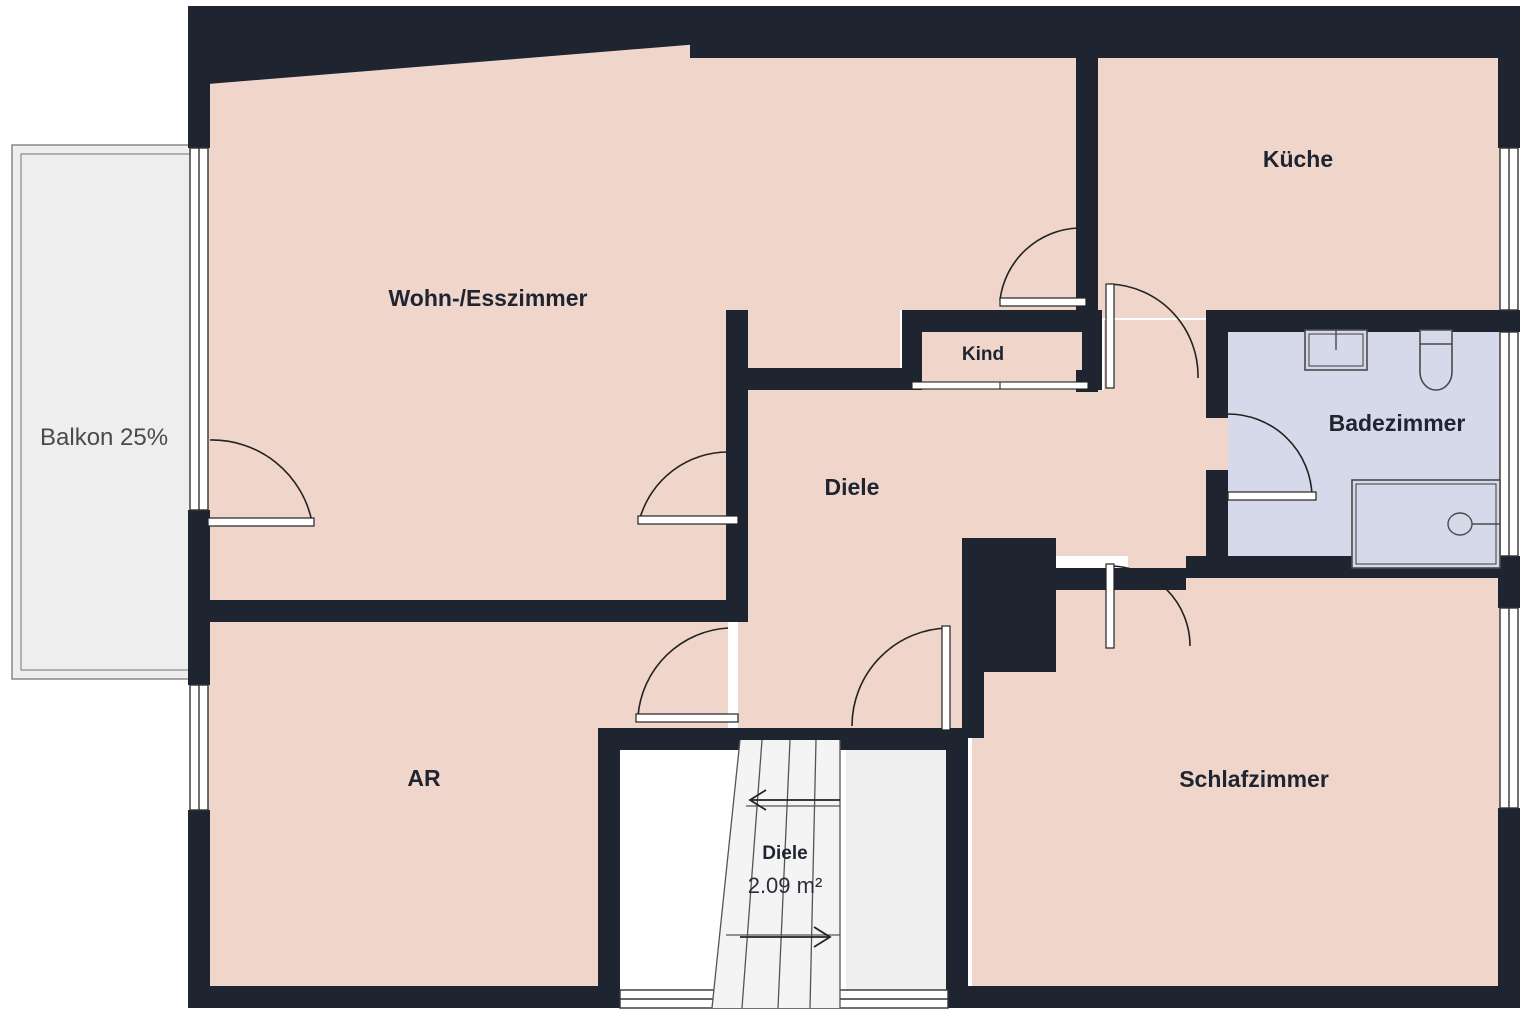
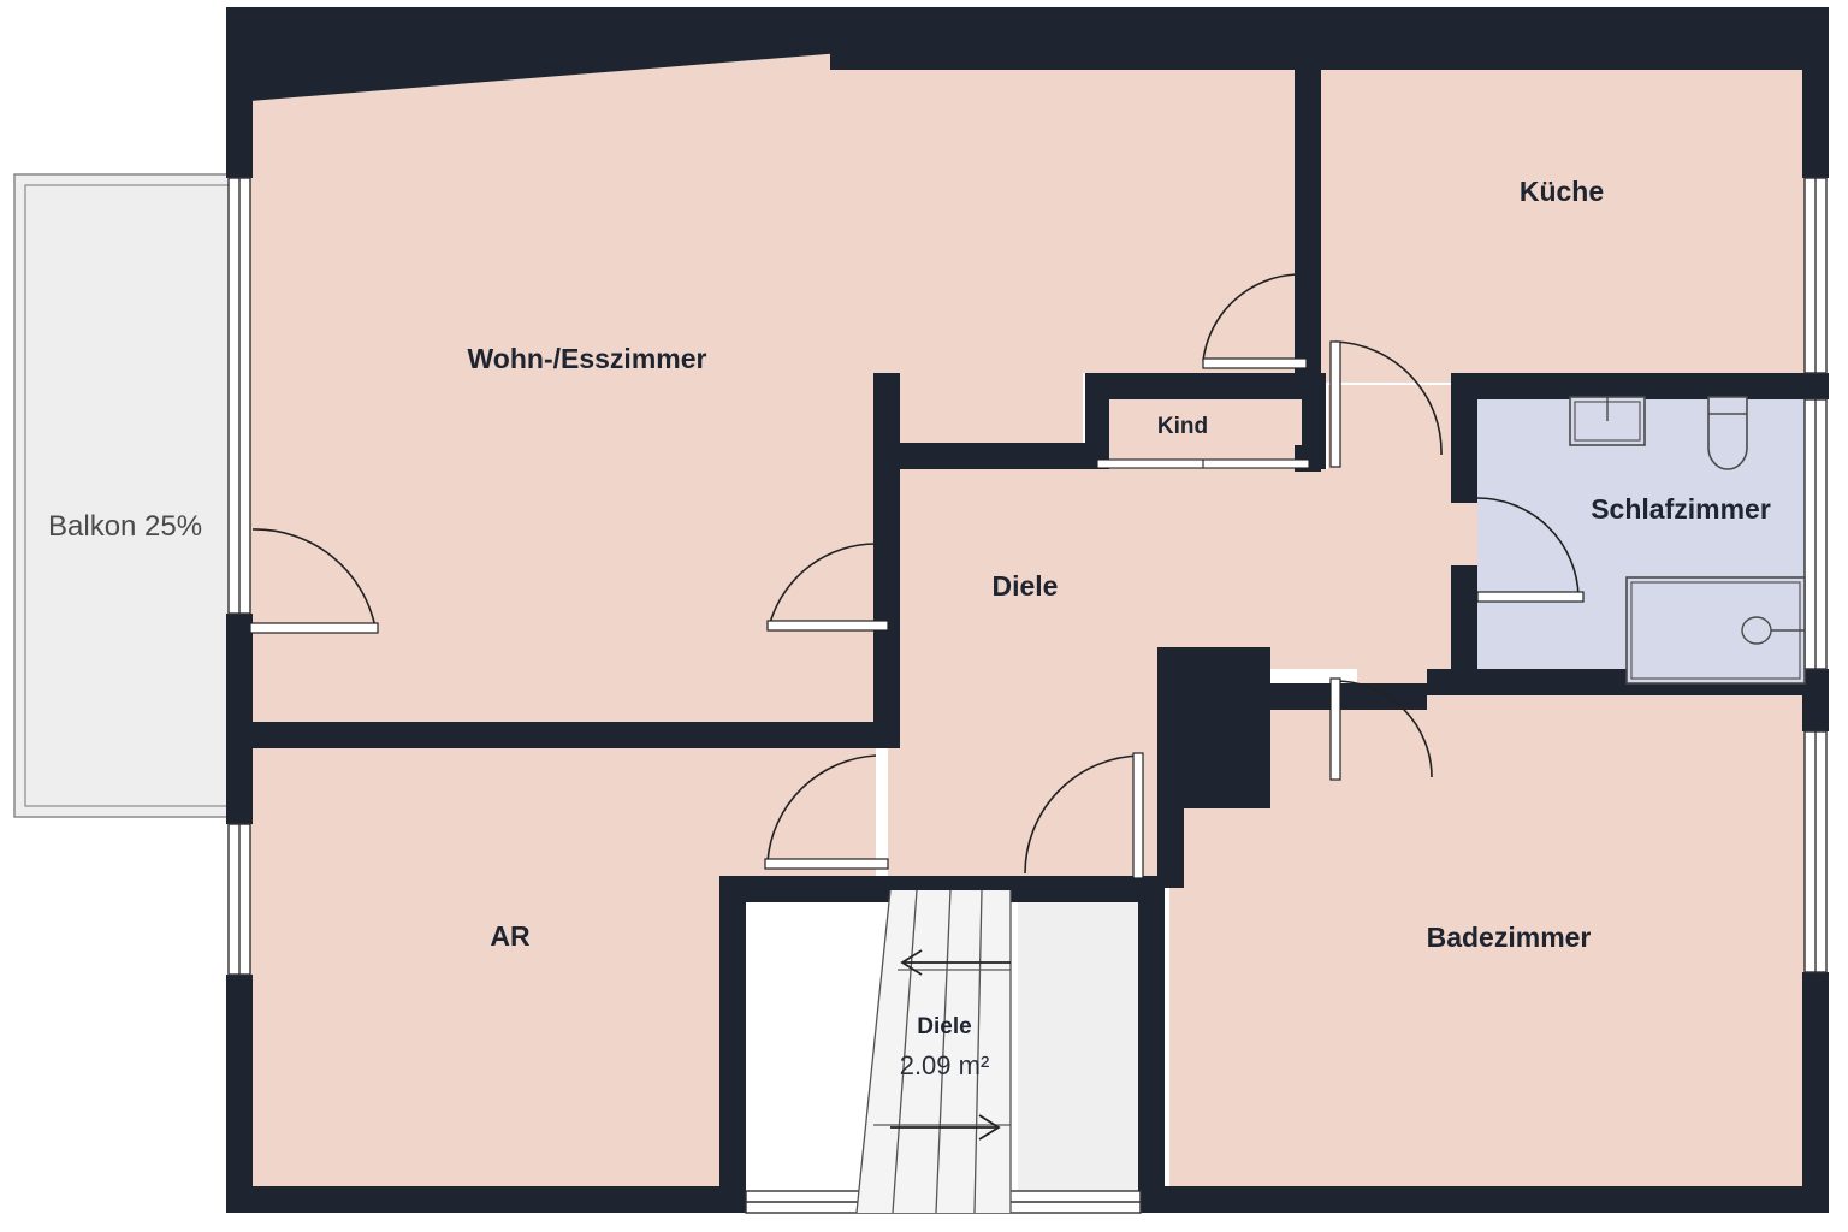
  Balkon 25%
  Wohn-/Esszimmer
  Küche
  Kind
- Badezimmer
+ Schlafzimmer
  Diele
  AR
- Schlafzimmer
+ Badezimmer
  Diele
  2.09 m²
